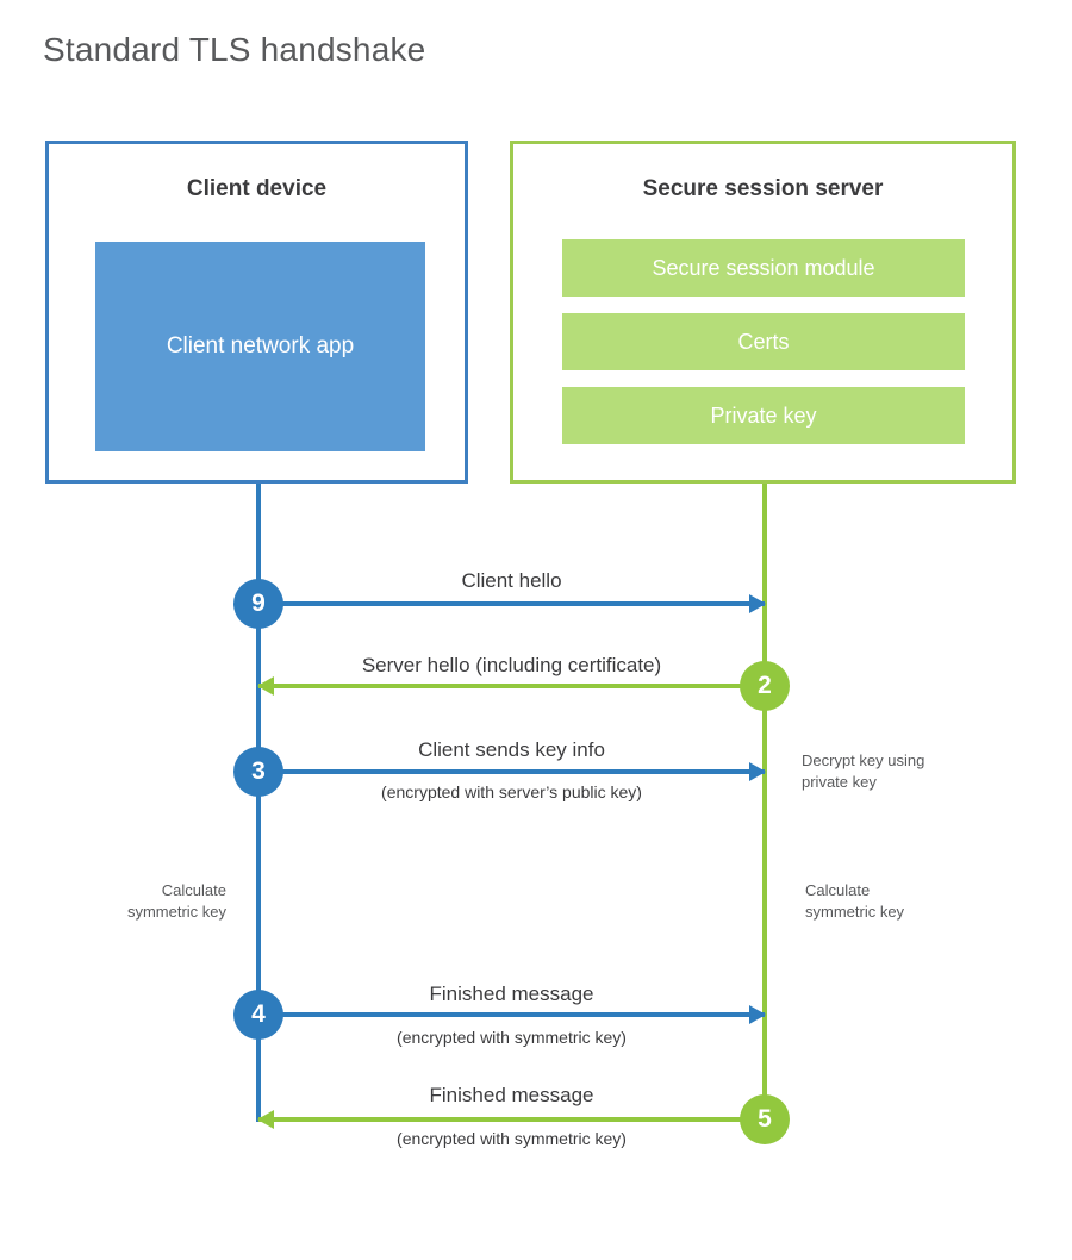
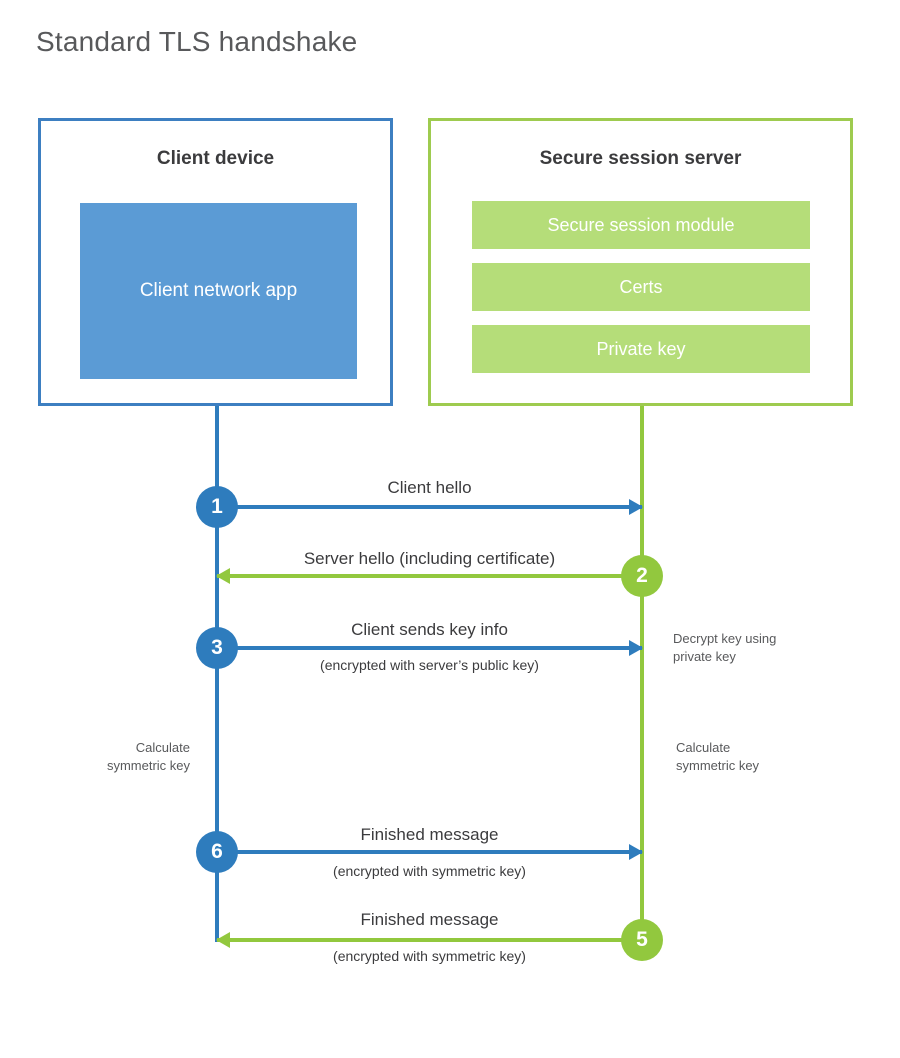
  Standard TLS handshake
  Client device
  Client network app
  Secure session server
  Secure session module
  Certs
  Private key
  Client hello
- 9
+ 1
  Server hello (including certificate)
  2
  Client sends key info
  (encrypted with server’s public key)
  3
  Decrypt key using
  private key
  Calculate
  symmetric key
  Calculate
  symmetric key
  Finished message
  (encrypted with symmetric key)
- 4
+ 6
  Finished message
  (encrypted with symmetric key)
  5
